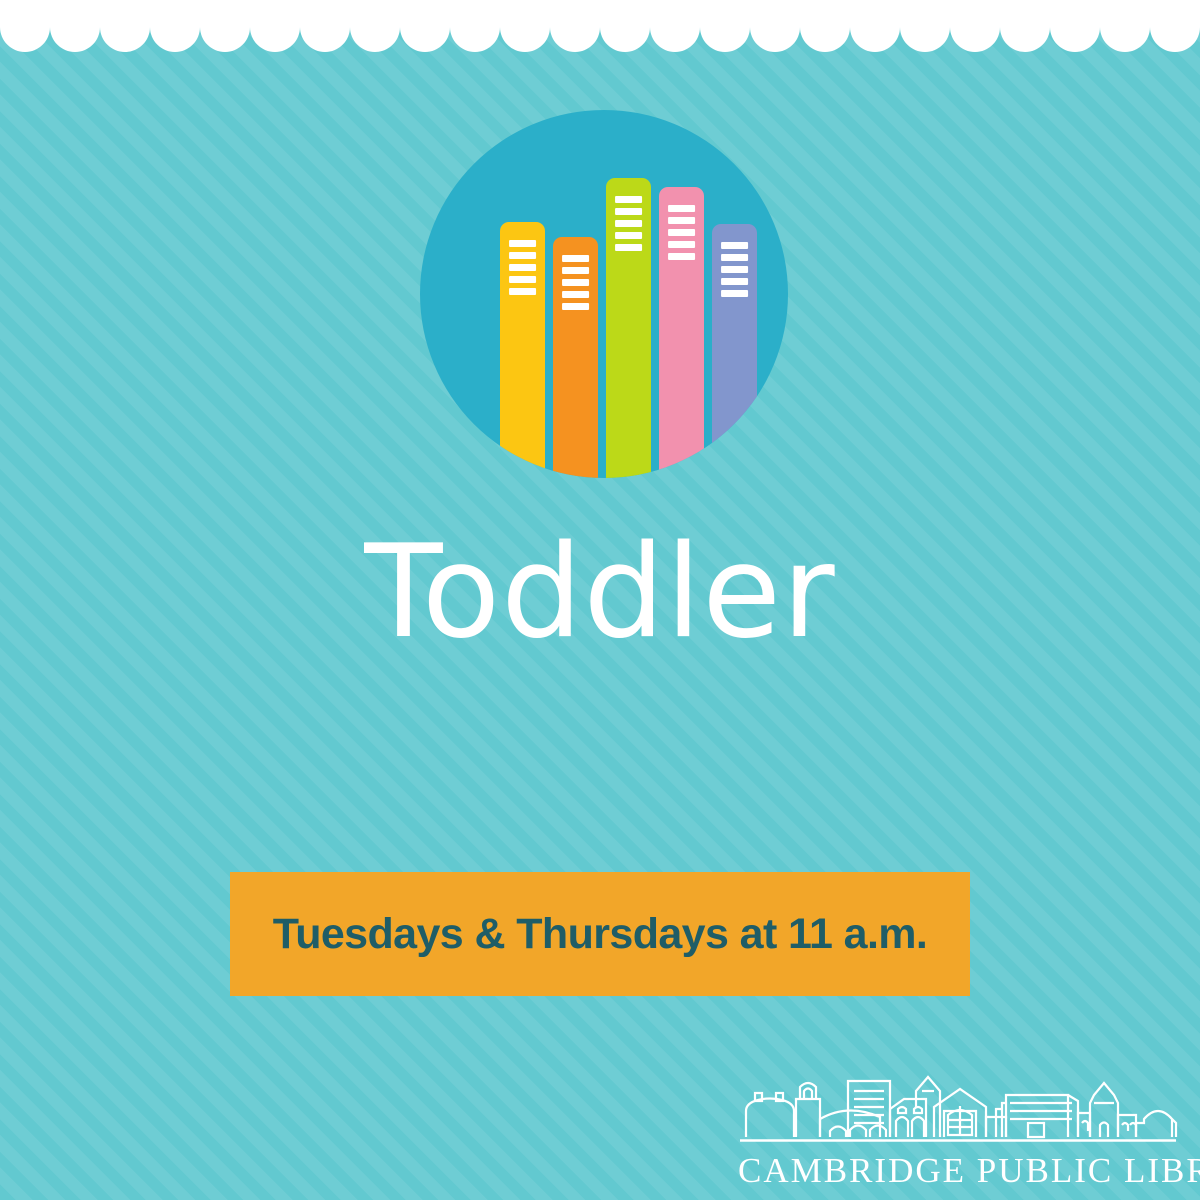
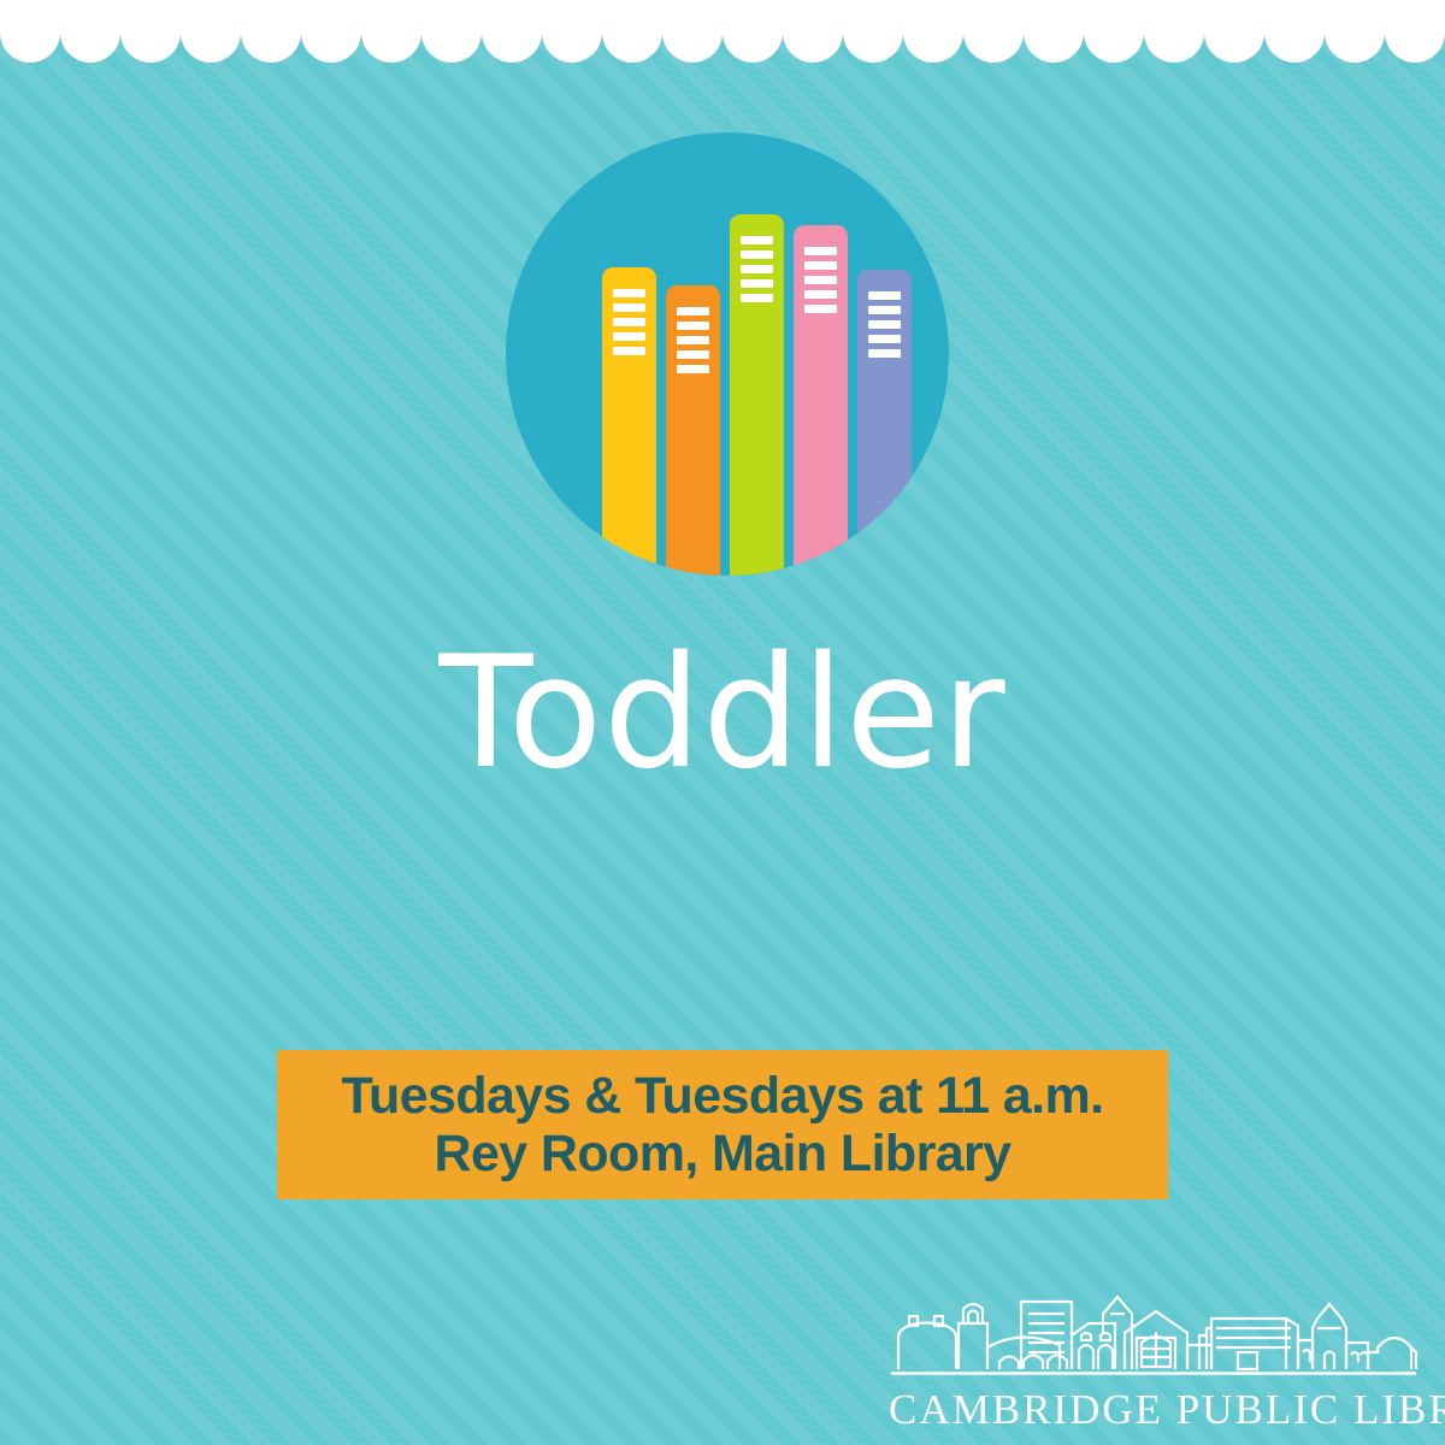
  Toddler
- Tuesdays & Thursdays at 11 a.m.
+ Tuesdays & Tuesdays at 11 a.m.
+ Rey Room, Main Library
  CAMBRIDGE PUBLIC LIBR
